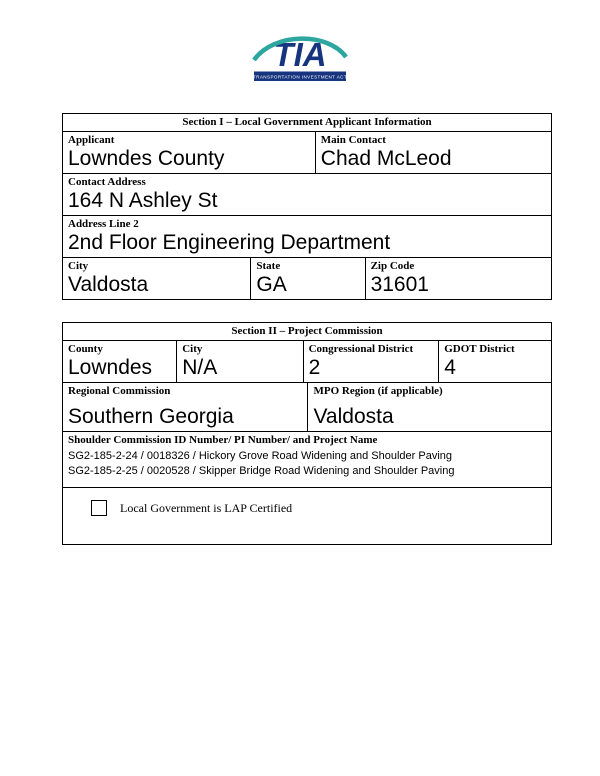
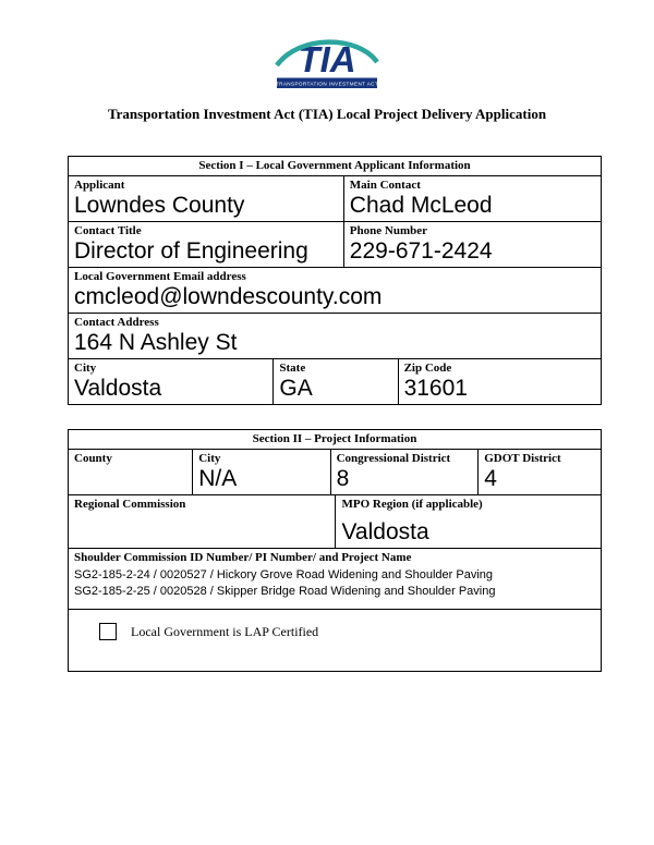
  TIA
+ Transportation Investment Act (TIA) Local Project Delivery Application
  Section I – Local Government Applicant Information
  Applicant
  Lowndes County
  Main Contact
  Chad McLeod
+ Contact Title
+ Director of Engineering
+ Phone Number
+ 229-671-2424
+ Local Government Email address
+ cmcleod@lowndescounty.com
  Contact Address
  164 N Ashley St
- Address Line 2
- 2nd Floor Engineering Department
  City
  Valdosta
  State
  GA
  Zip Code
  31601
- Section II – Project Commission
+ Section II – Project Information
  County
- Lowndes
  City
  N/A
  Congressional District
- 2
+ 8
  GDOT District
  4
  Regional Commission
- Southern Georgia
  MPO Region (if applicable)
  Valdosta
  Shoulder Commission ID Number/ PI Number/ and Project Name
- SG2-185-2-24 / 0018326 / Hickory Grove Road Widening and Shoulder Paving
+ SG2-185-2-24 / 0020527 / Hickory Grove Road Widening and Shoulder Paving
  SG2-185-2-25 / 0020528 / Skipper Bridge Road Widening and Shoulder Paving
  Local Government is LAP Certified
